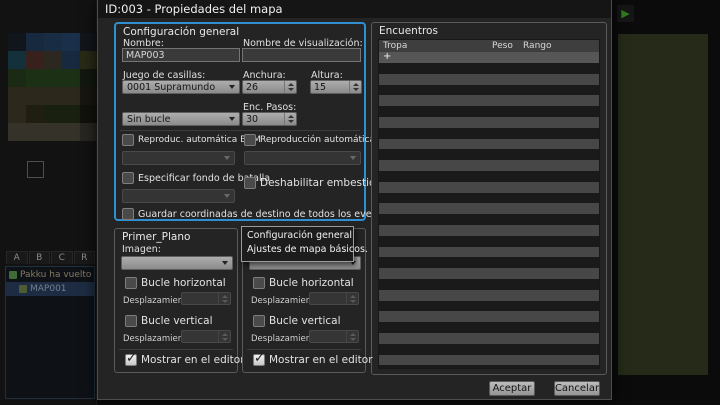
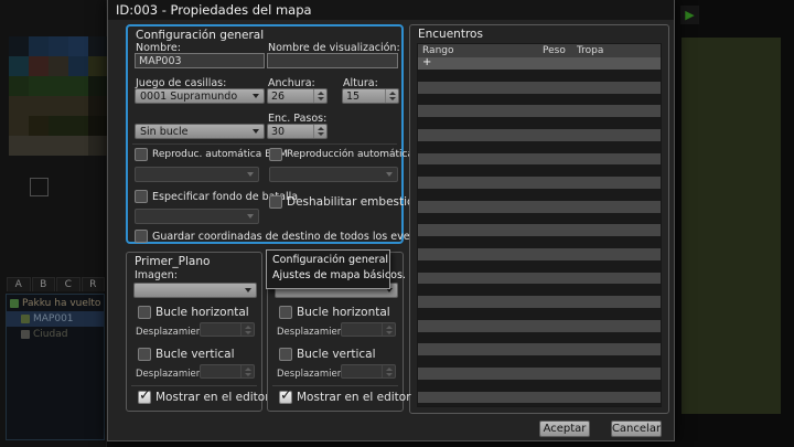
  A
  B
  C
  R
  Pakku ha vuelto
  MAP001
+ Ciudad
  ▶
  ID:003 - Propiedades del mapa
  Configuración general
  Nombre:
  MAP003
  Nombre de visualización:
  Juego de casillas:
  0001 Supramundo
  Anchura:
  26
  Altura:
  15
  Sin bucle
  Enc. Pasos:
  30
  Reproduc. automáticaM
  Reproducción automátic
  Especificar fondo de balla
  Deshabilitar embesti
  Guardar coordinadas de destino de todos los eve
  Encuentros
- Tropa
+ Rango
  Peso
- Rango
+ Tropa
  +
  Primer_Plano
  Imagen:
  Bucle horizontal
  Desplazamie
  Bucle vertical
  Desplazamie
  Mostrar en el edito
  Bucle horizontal
  Desplazamie
  Bucle vertical
  Desplazamie
  Mostrar en el editor
  Configuración general
  Ajustes de mapa básicos.
  Aceptar
  Cancelar
